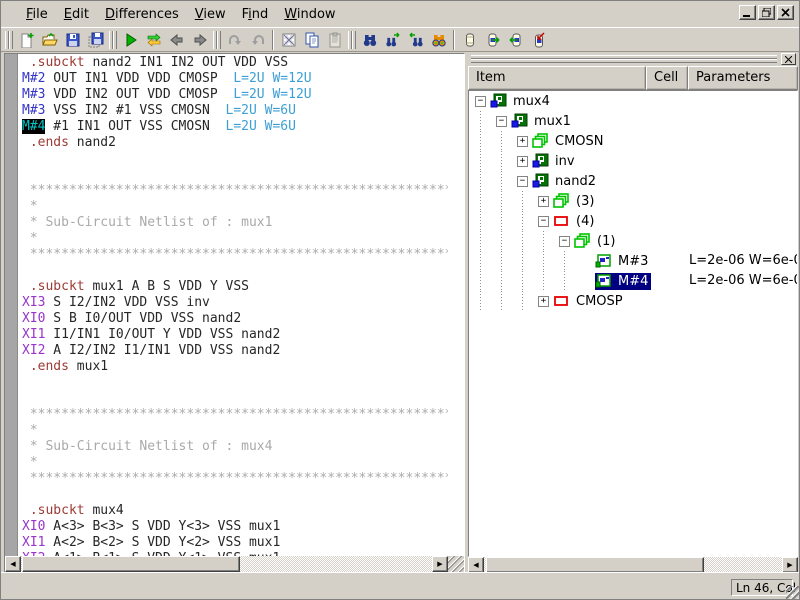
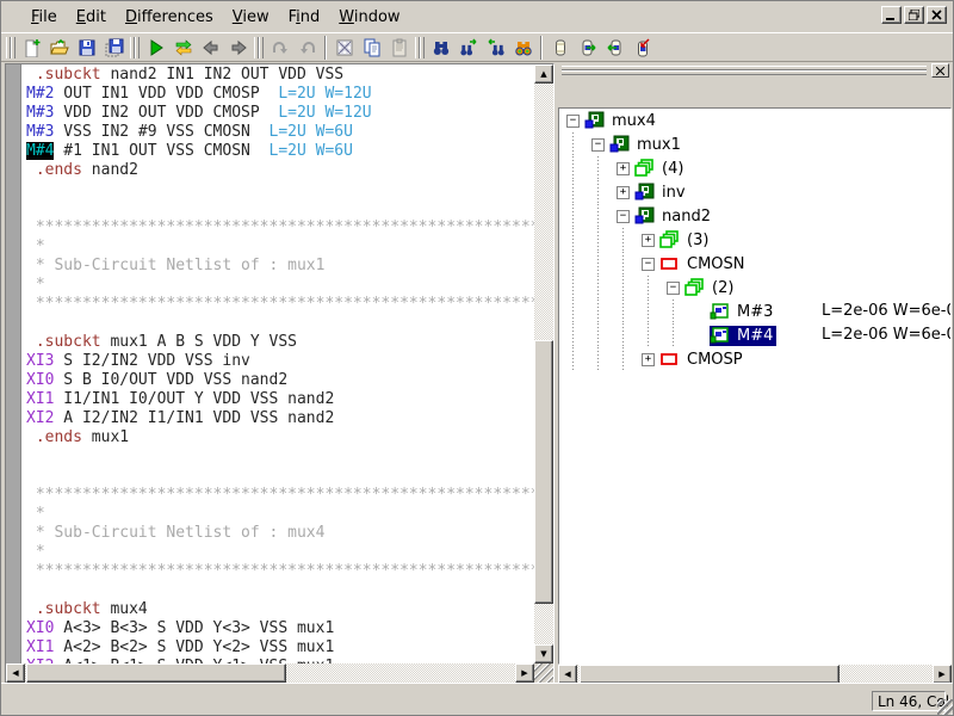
  File
  Edit
  Differences
  View
  Find
  Window
  .subckt nand2 IN1 IN2 OUT VDD VSS
  M#2 OUT IN1 VDD VDD CMOSP L=2U W=12U
  M#3 VDD IN2 OUT VDD CMOSP L=2U W=12U
- M#3 VSS IN2 #1 VSS CMOSN L=2U W=6U
+ M#3 VSS IN2 #9 VSS CMOSN L=2U W=6U
  M#4 #1 IN1 OUT VSS CMOSN L=2U W=6U
  .ends nand2
  *****************************************************
  *
  * Sub-Circuit Netlist of : mux1
  *
  *****************************************************
  .subckt mux1 A B S VDD Y VSS
  XI3 S I2/IN2 VDD VSS inv
  XI0 S B I0/OUT VDD VSS nand2
  XI1 I1/IN1 I0/OUT Y VDD VSS nand2
  XI2 A I2/IN2 I1/IN1 VDD VSS nand2
  .ends mux1
  *****************************************************
  *
  * Sub-Circuit Netlist of : mux4
  *
  *****************************************************
  .subckt mux4
  XI0 A<3> B<3> S VDD Y<3> VSS mux1
  XI1 A<2> B<2> S VDD Y<2> VSS mux1
+ ▲
+ ▼
  ◀
  ▶
- Item
- Cell
- Parameters
  −
  mux4
  −
  mux1
  +
- CMOSN
+ (4)
  +
  inv
  −
  nand2
  +
  (3)
  −
- (4)
+ CMOSN
  −
- (1)
+ (2)
  M#3
  L=2e-06 W=6e-
  M#4
  L=2e-06 W=6e-
  +
  CMOSP
  ◀
  ▶
